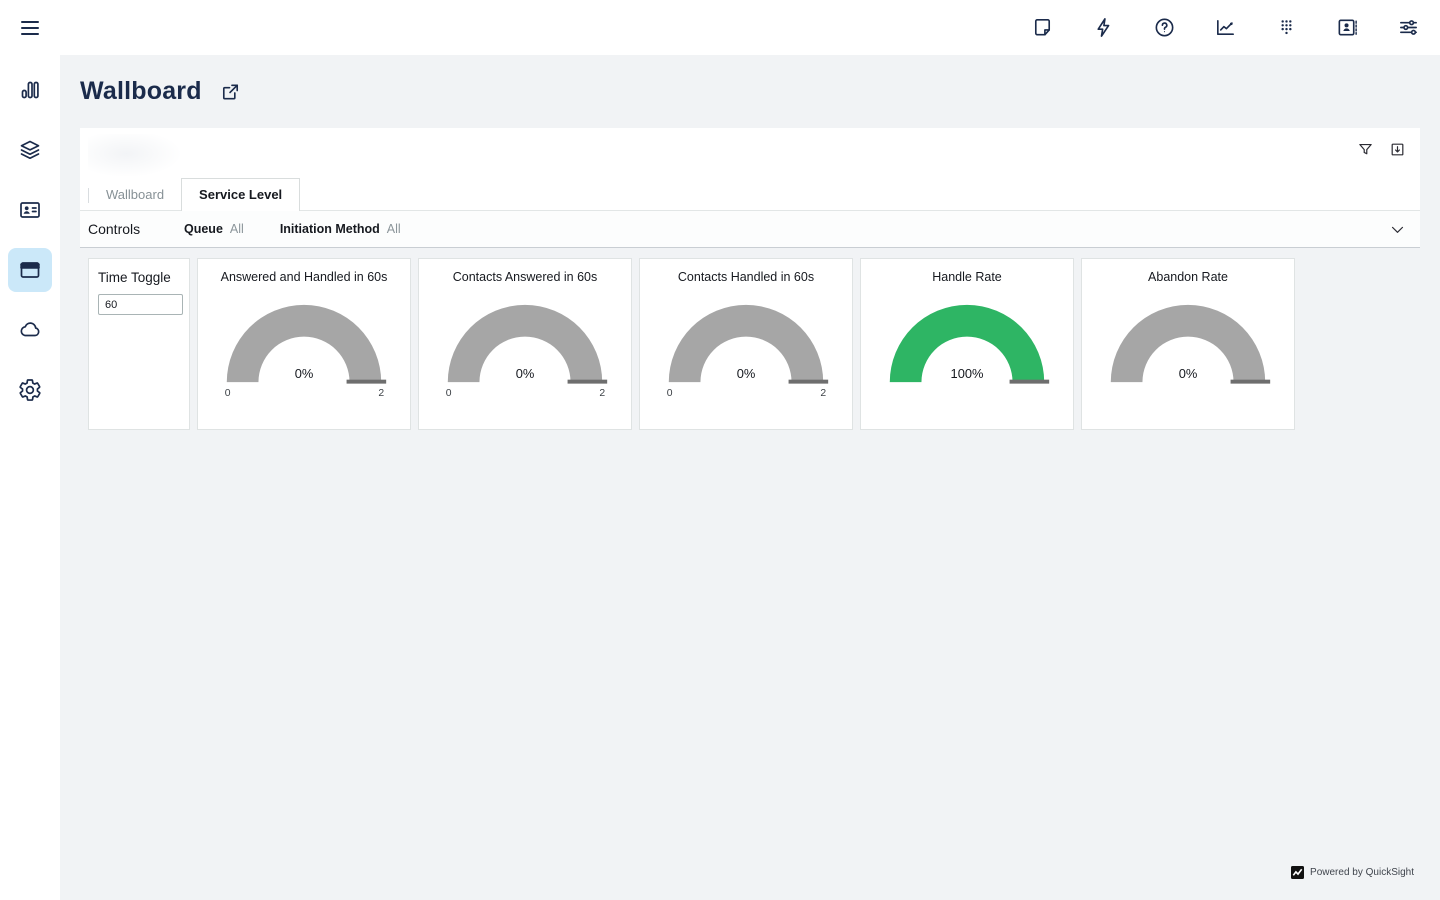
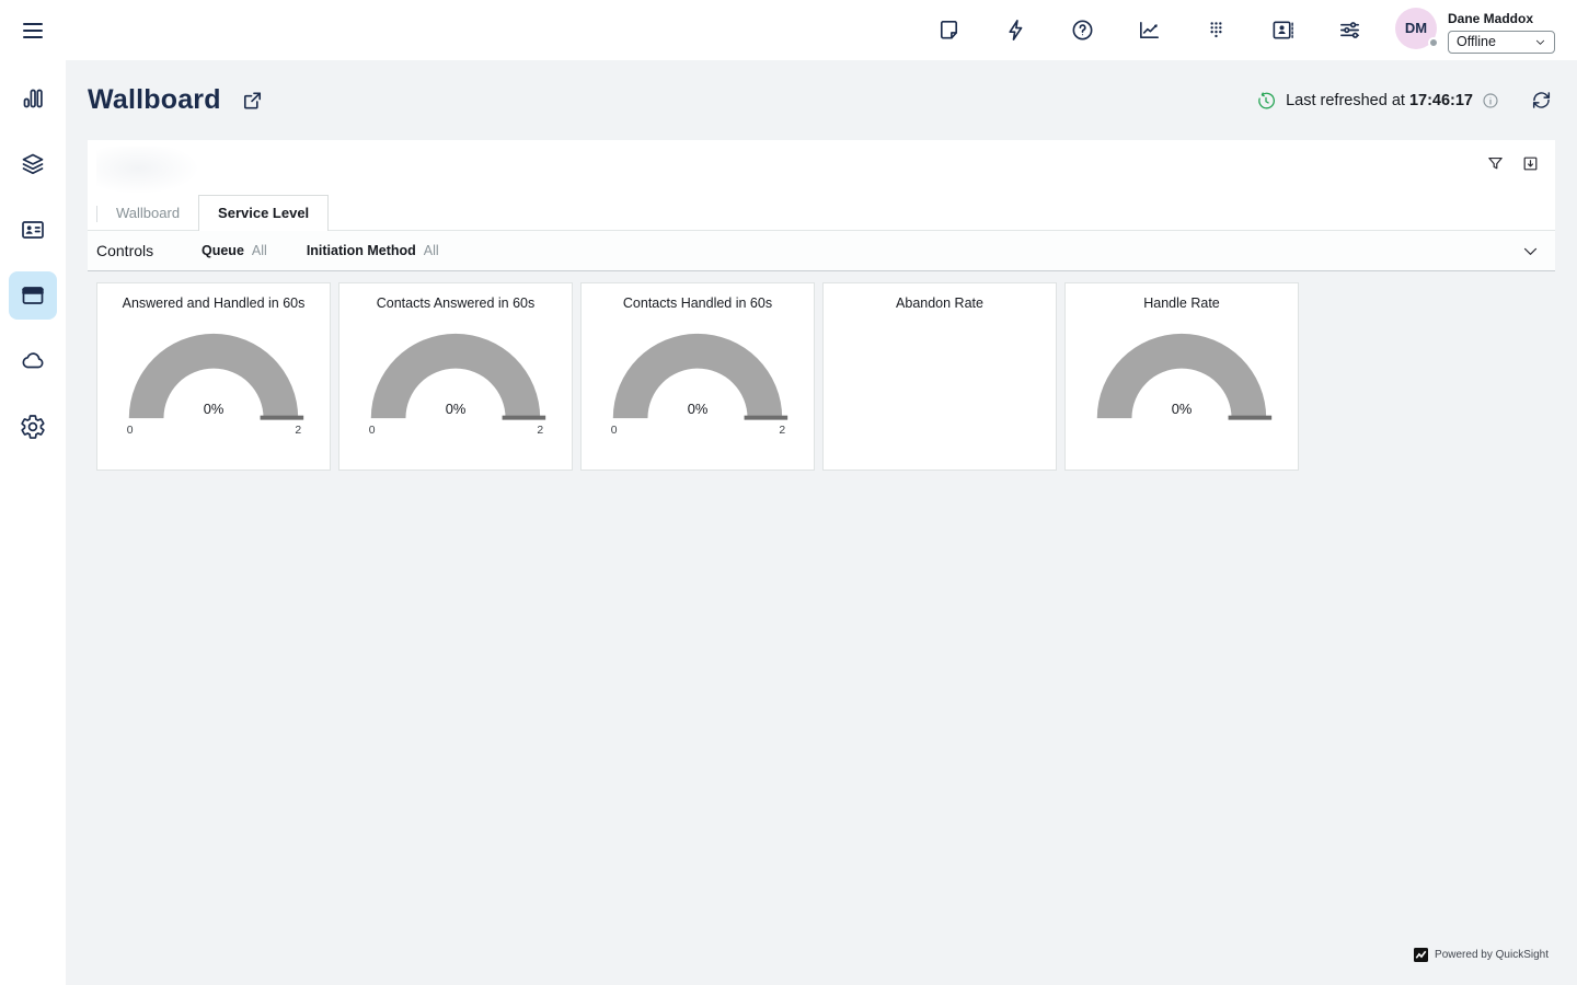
+ DM
+ Dane Maddox
+ Offline
  Wallboard
+ Last refreshed at 17:46:17
  Wallboard
  Service Level
  Controls
  Queue
  All
  Initiation Method
  All
- Time Toggle
- 60
  Answered and Handled in 60s
  0%
  0
  2
  Contacts Answered in 60s
  0%
  0
  2
  Contacts Handled in 60s
  0%
  0
  2
- Handle Rate
+ Abandon Rate
- 100%
- Abandon Rate
+ Handle Rate
  0%
  Powered by QuickSight
